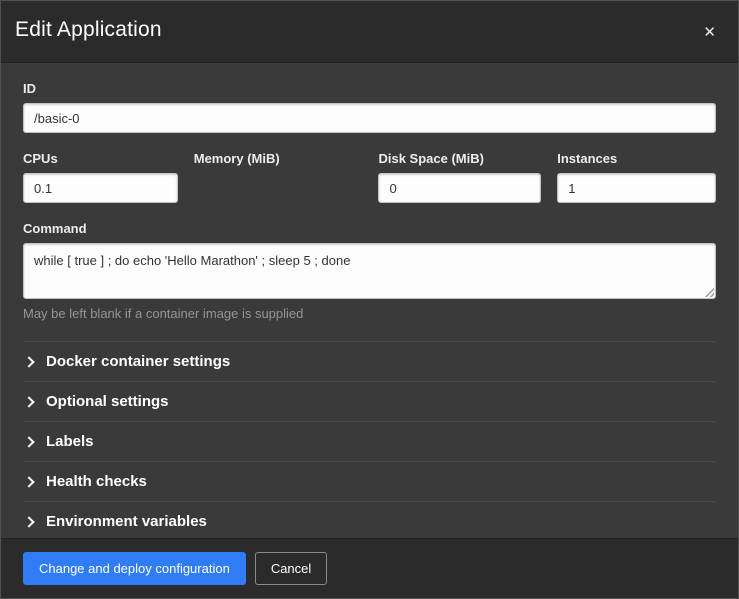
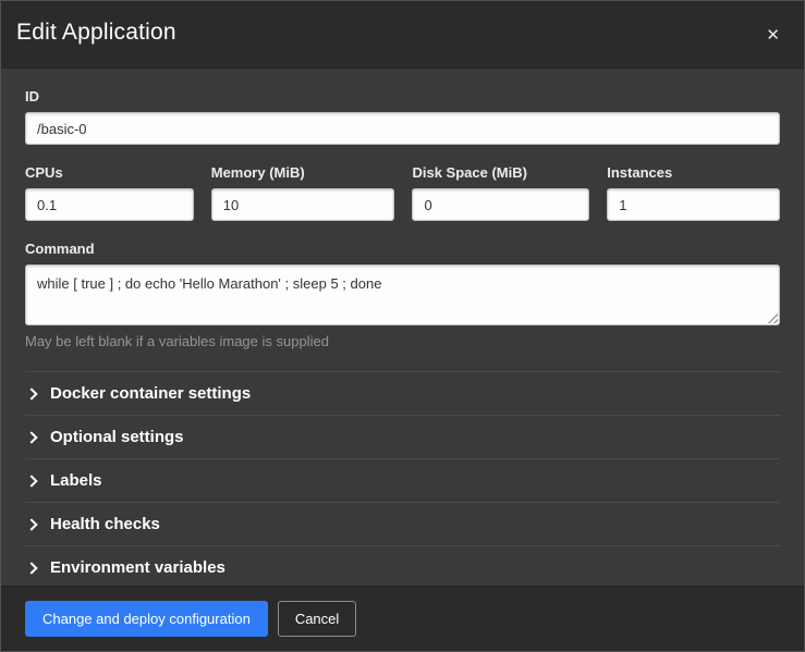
  Edit Application
  ✕
  ID
  /basic-0
  CPUs
  0.1
  Memory (MiB)
+ 10
  Disk Space (MiB)
  0
  Instances
  1
  Command
  while [ true ] ; do echo 'Hello Marathon' ; sleep 5 ; done
- May be left blank if a container image is supplied
+ May be left blank if a variables image is supplied
  Docker container settings
  Optional settings
  Labels
  Health checks
  Environment variables
  Change and deploy configuration
  Cancel
